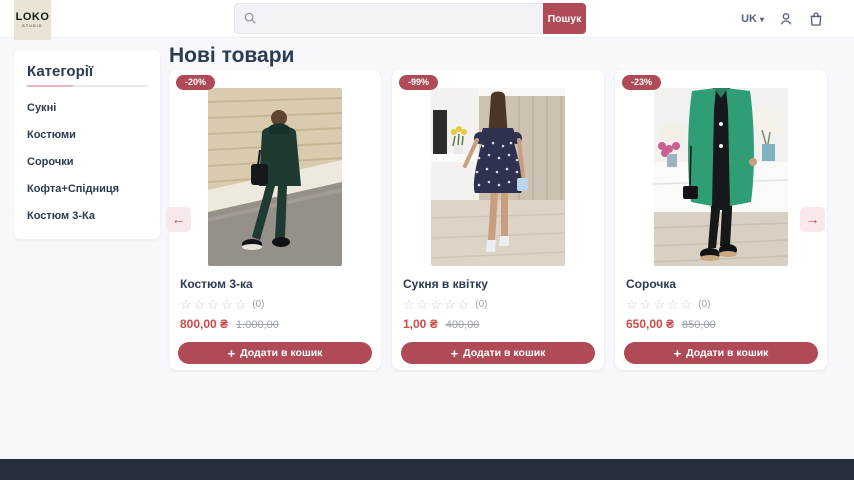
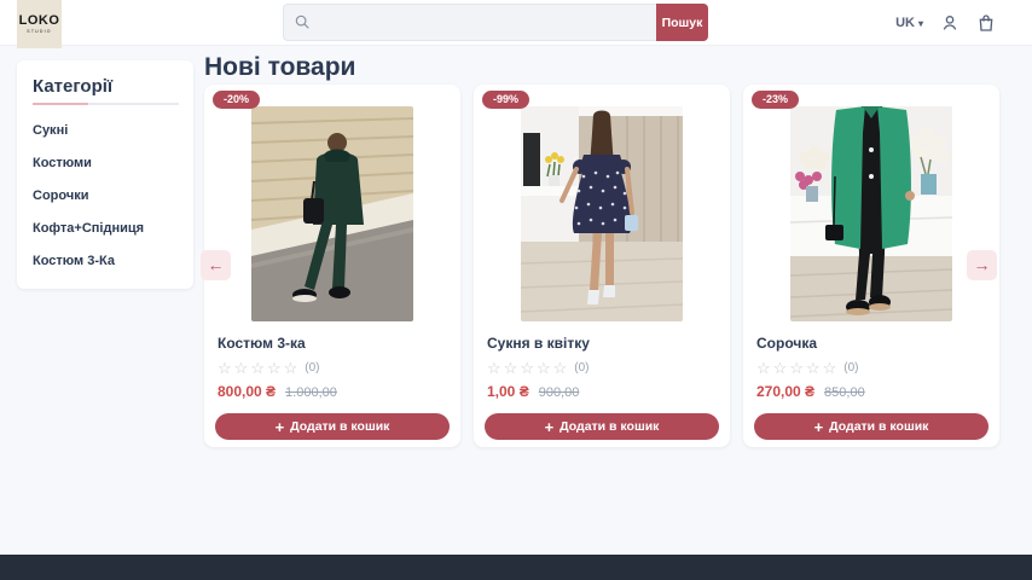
  LOKO
  Пошук
  UK
  ▾
  Категорії
  Сукні
  Костюми
  Сорочки
  Кофта+Спідниця
  Костюм 3-Ка
  Нові товари
  ←
  →
  -20%
  Костюм 3-ка
  (0)
  800,00 ₴
  1.000,00
  +
  Додати в кошик
  -99%
  Сукня в квітку
  (0)
  1,00 ₴
- 400,00
+ 900,00
  +
  Додати в кошик
  -23%
  Сорочка
  (0)
- 650,00 ₴
+ 270,00 ₴
  850,00
  +
  Додати в кошик
